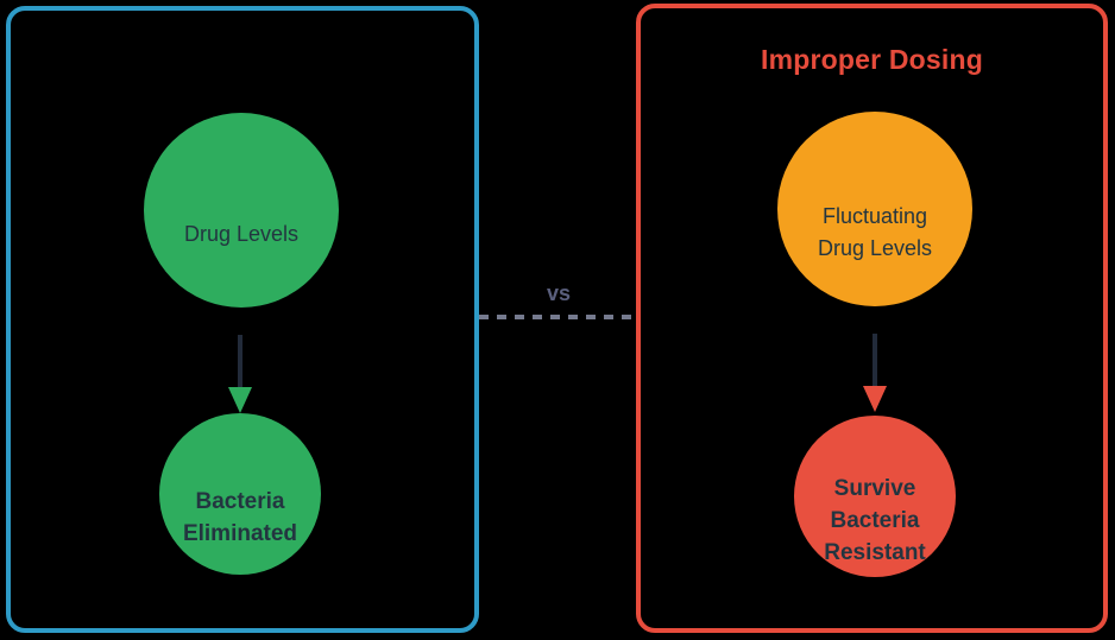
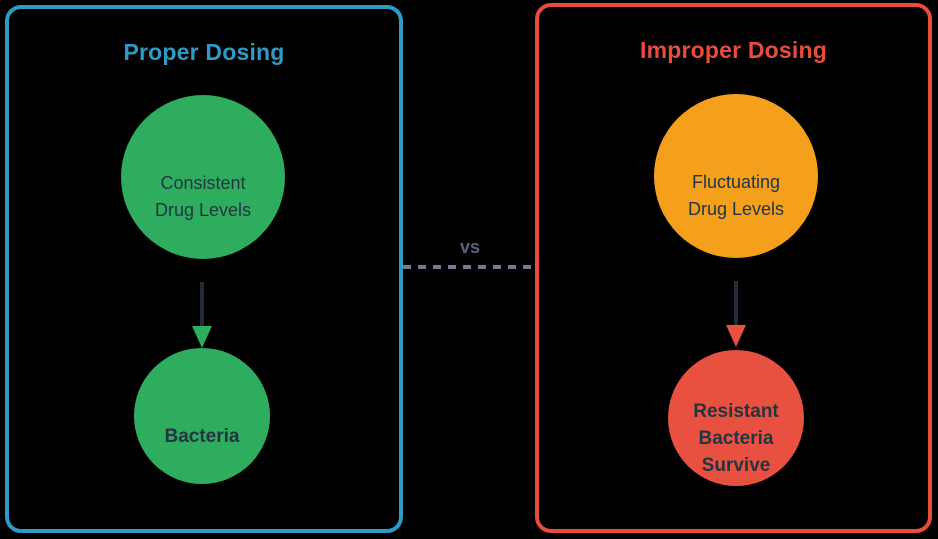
+ Proper Dosing
+ Consistent
  Drug Levels
  Bacteria
- Eliminated
  vs
  Improper Dosing
  Fluctuating
  Drug Levels
- Survive
+ Resistant
  Bacteria
- Resistant
+ Survive
